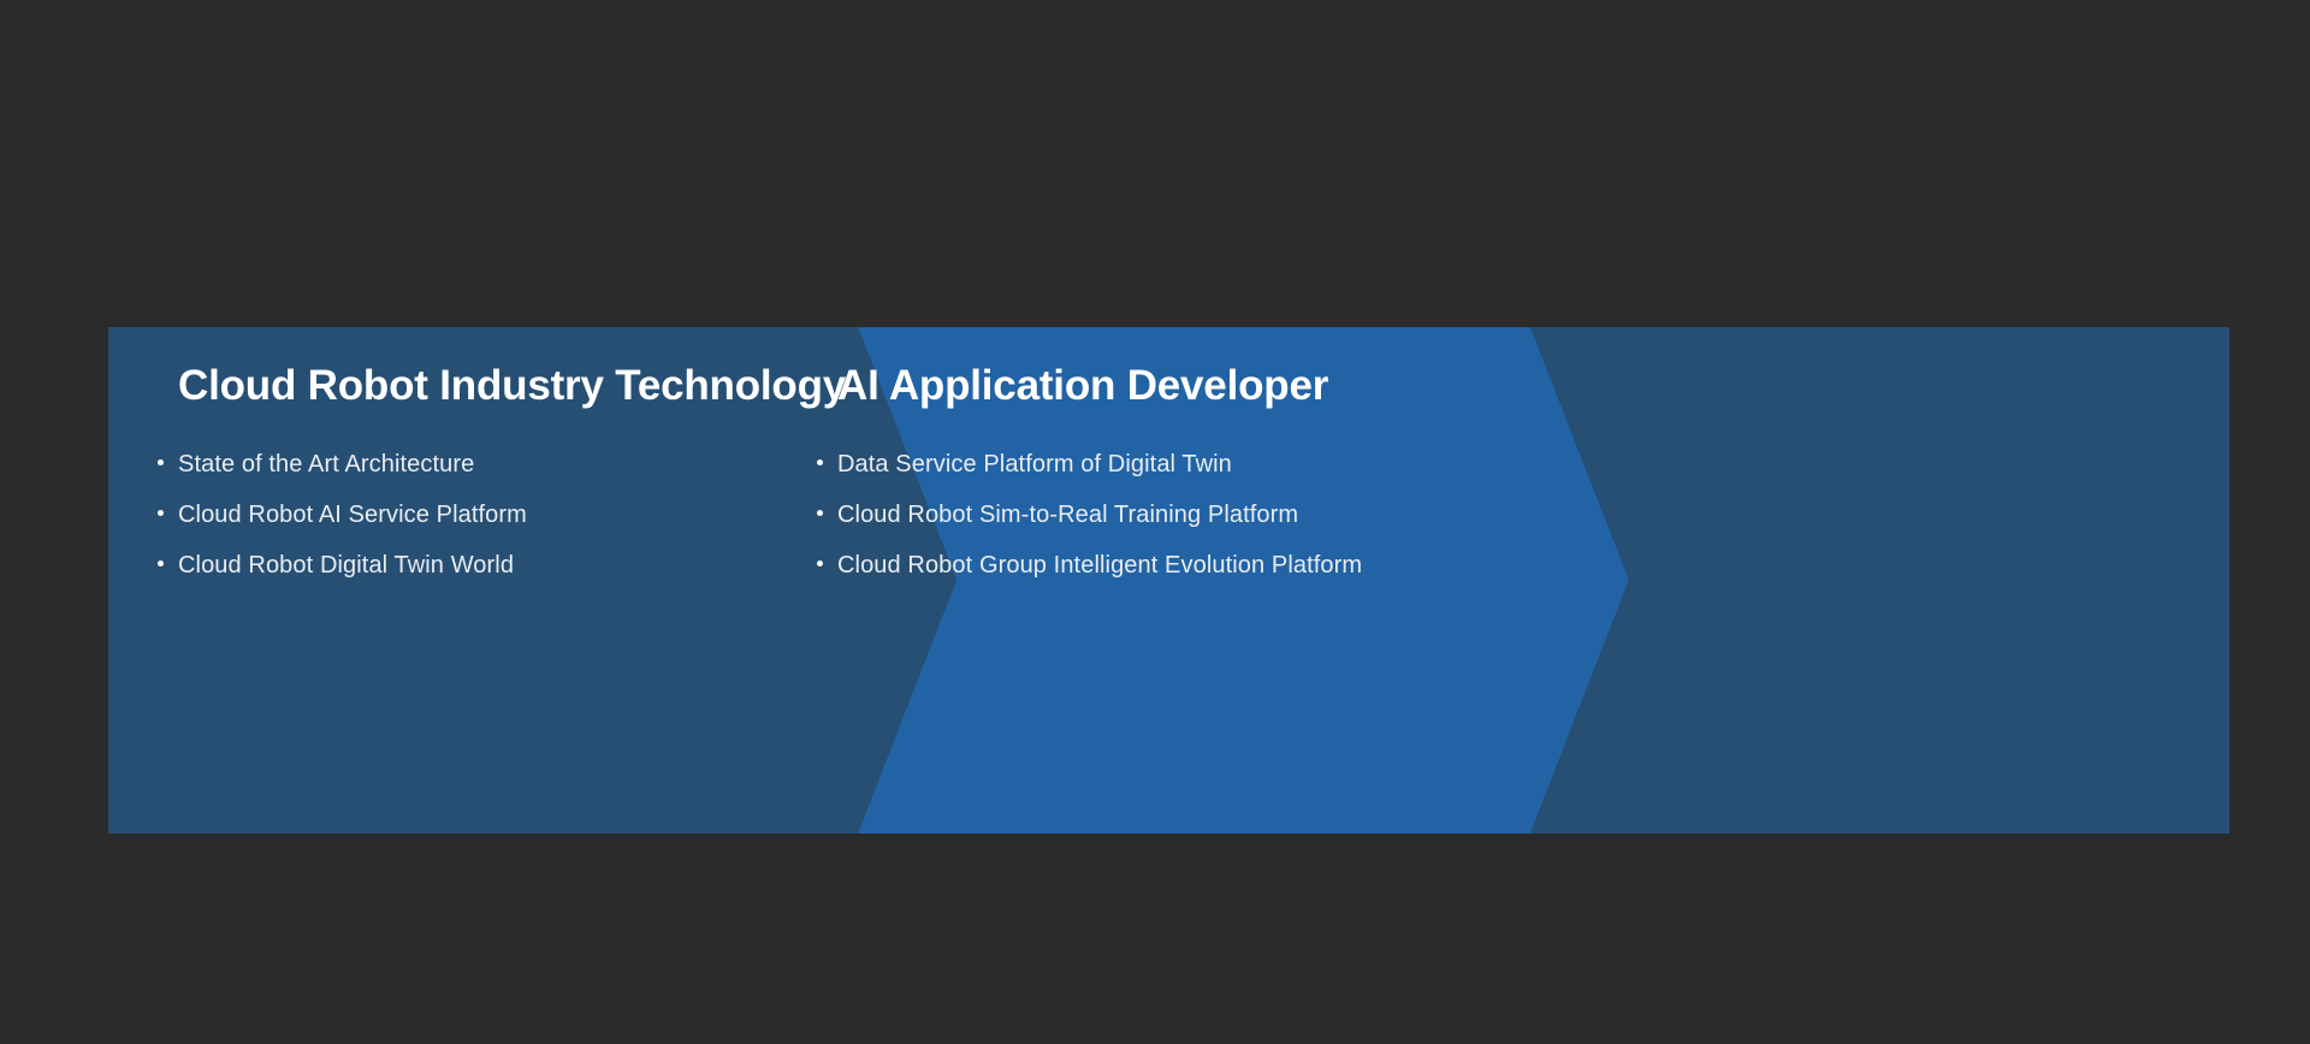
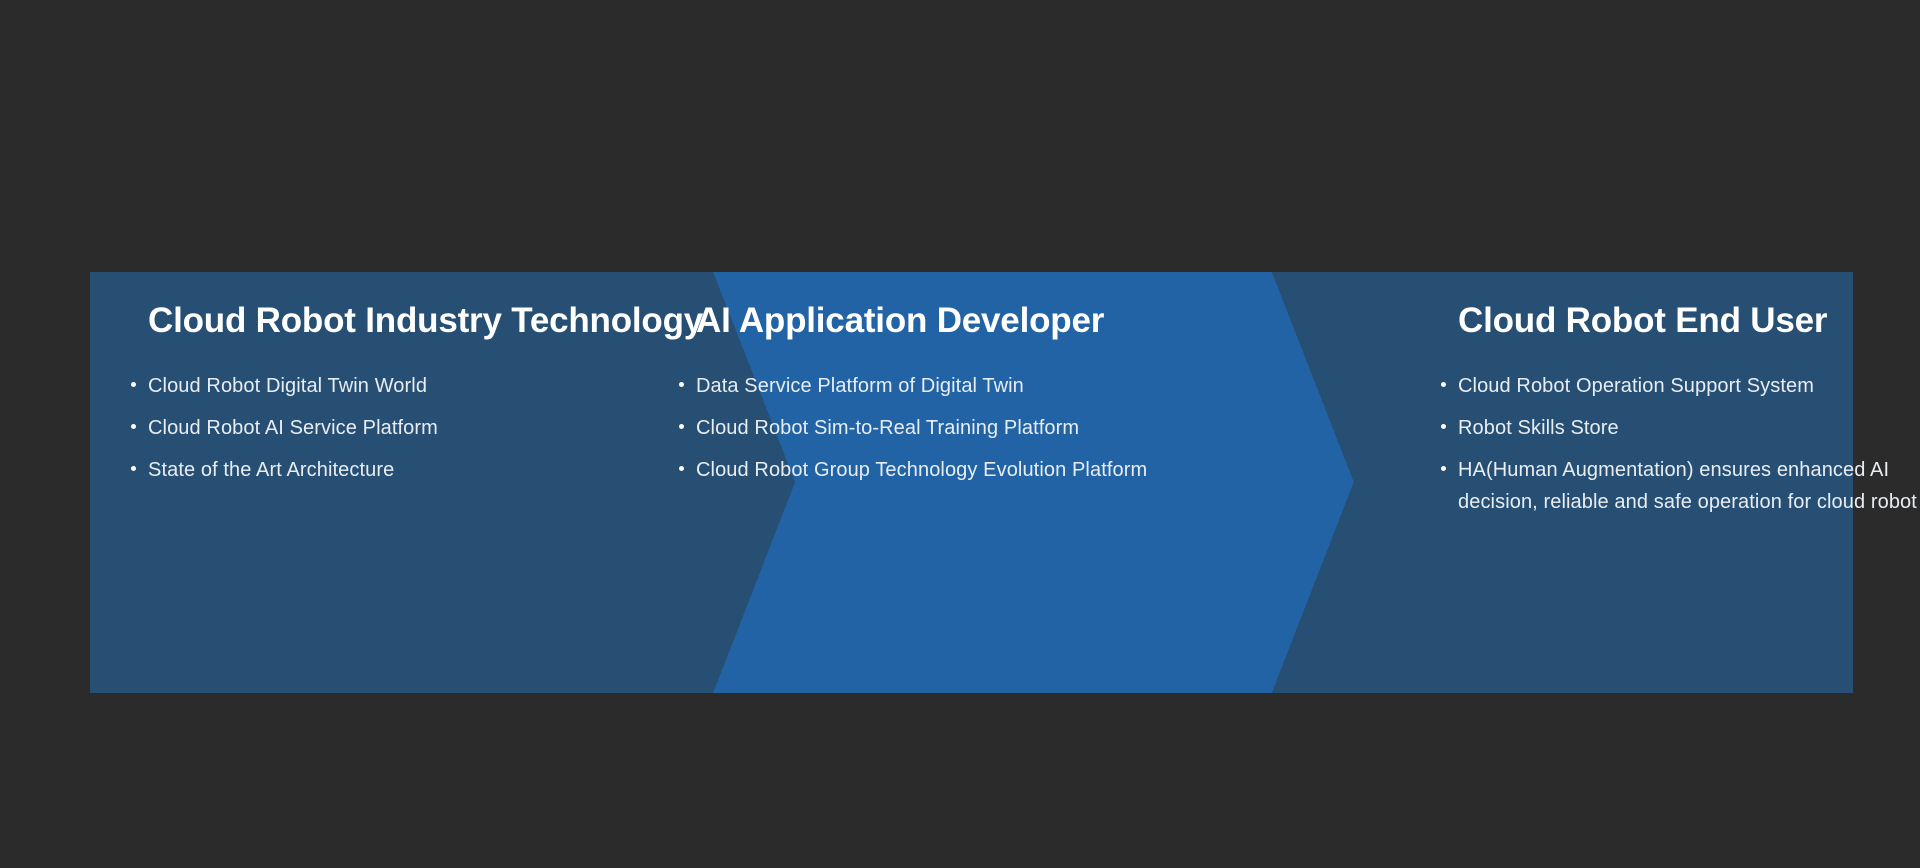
  Cloud Robot Industry Technology
- State of the Art Architecture
+ Cloud Robot Digital Twin World
  Cloud Robot AI Service Platform
- Cloud Robot Digital Twin World
+ State of the Art Architecture
  AI Application Developer
  Data Service Platform of Digital Twin
  Cloud Robot Sim-to-Real Training Platform
- Cloud Robot Group Intelligent Evolution Platform
+ Cloud Robot Group Technology Evolution Platform
+ Cloud Robot End User
+ Cloud Robot Operation Support System
+ Robot Skills Store
+ HA(Human Augmentation) ensures enhanced AI decision, reliable and safe operation for cloud robot
